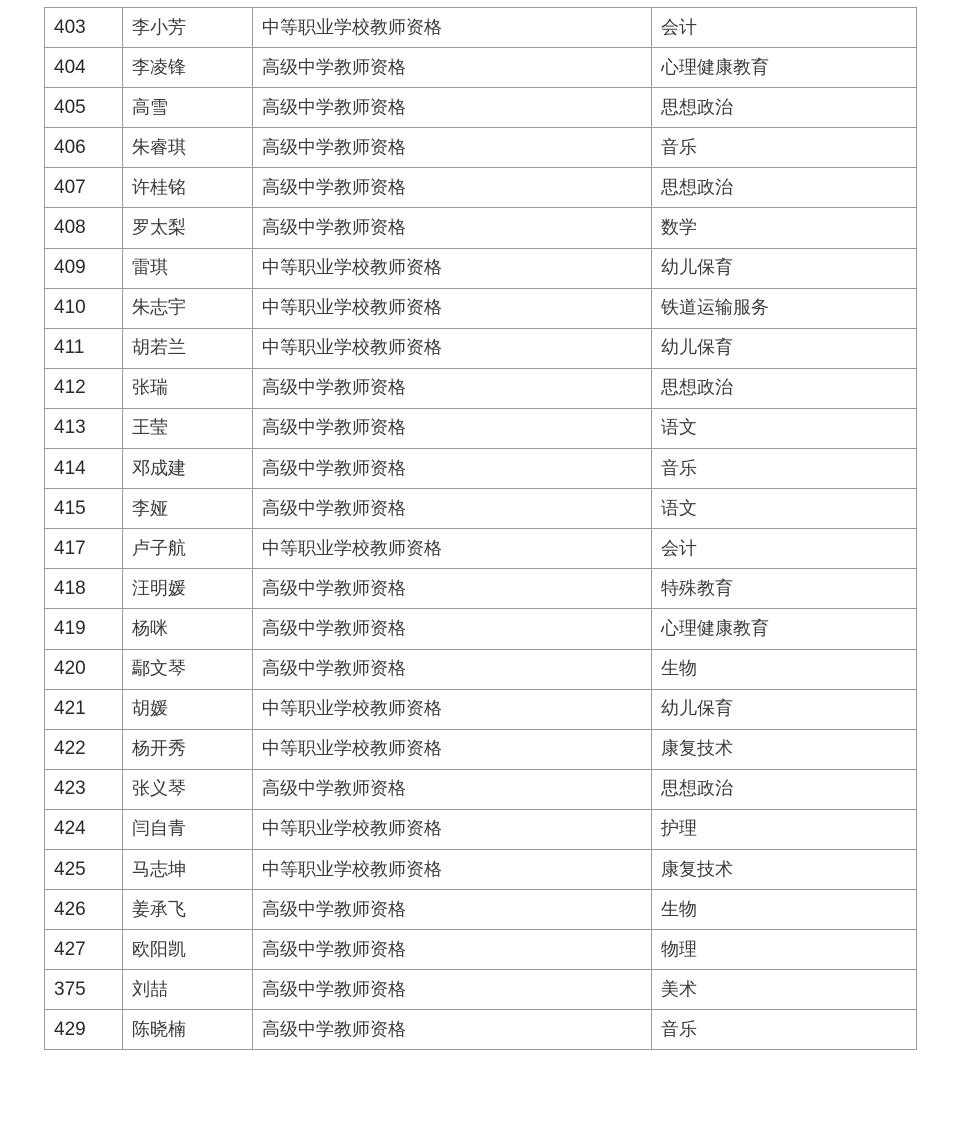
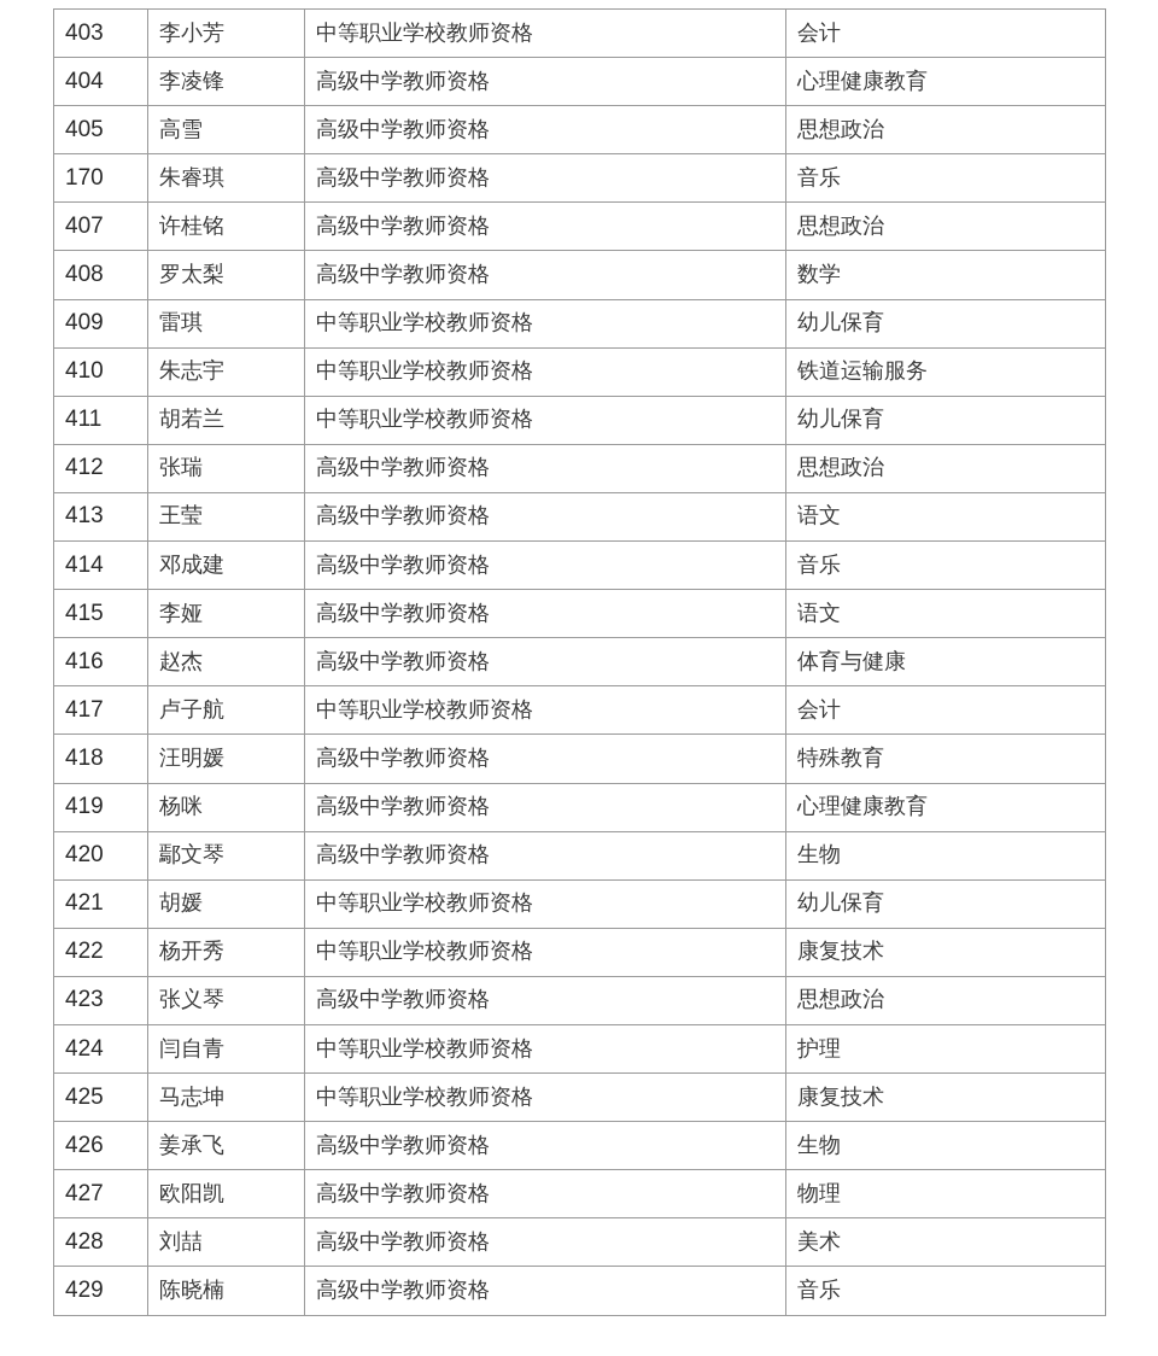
  403	李小芳	中等职业学校教师资格	会计
  404	李凌锋	高级中学教师资格	心理健康教育
  405	高雪	高级中学教师资格	思想政治
- 406	朱睿琪	高级中学教师资格	音乐
+ 170	朱睿琪	高级中学教师资格	音乐
  407	许桂铭	高级中学教师资格	思想政治
  408	罗太梨	高级中学教师资格	数学
  409	雷琪	中等职业学校教师资格	幼儿保育
  410	朱志宇	中等职业学校教师资格	铁道运输服务
  411	胡若兰	中等职业学校教师资格	幼儿保育
  412	张瑞	高级中学教师资格	思想政治
  413	王莹	高级中学教师资格	语文
  414	邓成建	高级中学教师资格	音乐
  415	李娅	高级中学教师资格	语文
+ 416	赵杰	高级中学教师资格	体育与健康
  417	卢子航	中等职业学校教师资格	会计
  418	汪明媛	高级中学教师资格	特殊教育
  419	杨咪	高级中学教师资格	心理健康教育
  420	鄢文琴	高级中学教师资格	生物
  421	胡媛	中等职业学校教师资格	幼儿保育
  422	杨开秀	中等职业学校教师资格	康复技术
  423	张义琴	高级中学教师资格	思想政治
  424	闫自青	中等职业学校教师资格	护理
  425	马志坤	中等职业学校教师资格	康复技术
  426	姜承飞	高级中学教师资格	生物
  427	欧阳凯	高级中学教师资格	物理
- 375	刘喆	高级中学教师资格	美术
+ 428	刘喆	高级中学教师资格	美术
  429	陈晓楠	高级中学教师资格	音乐
